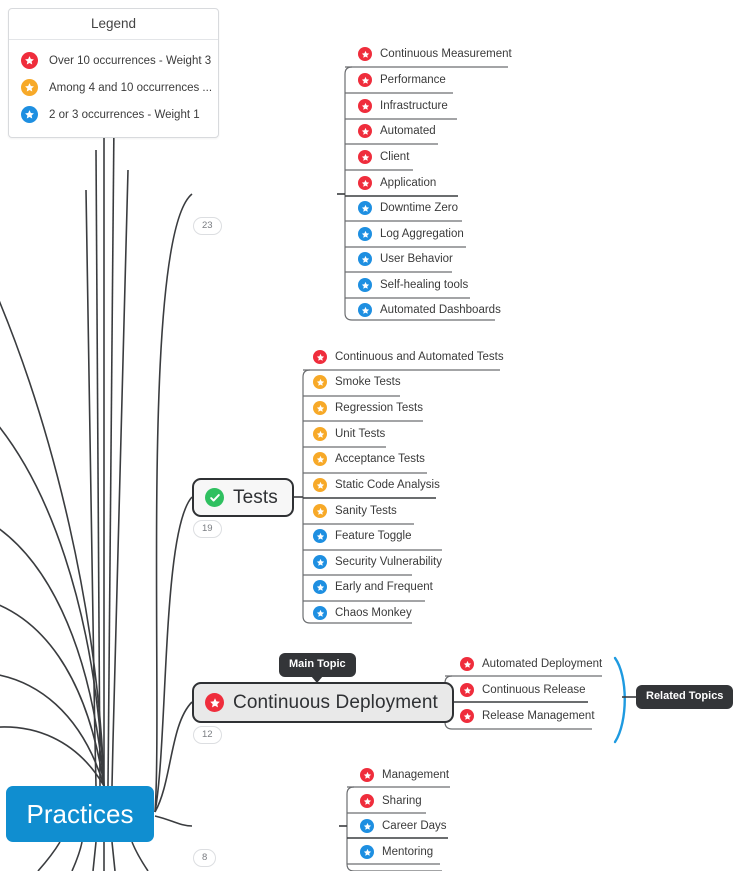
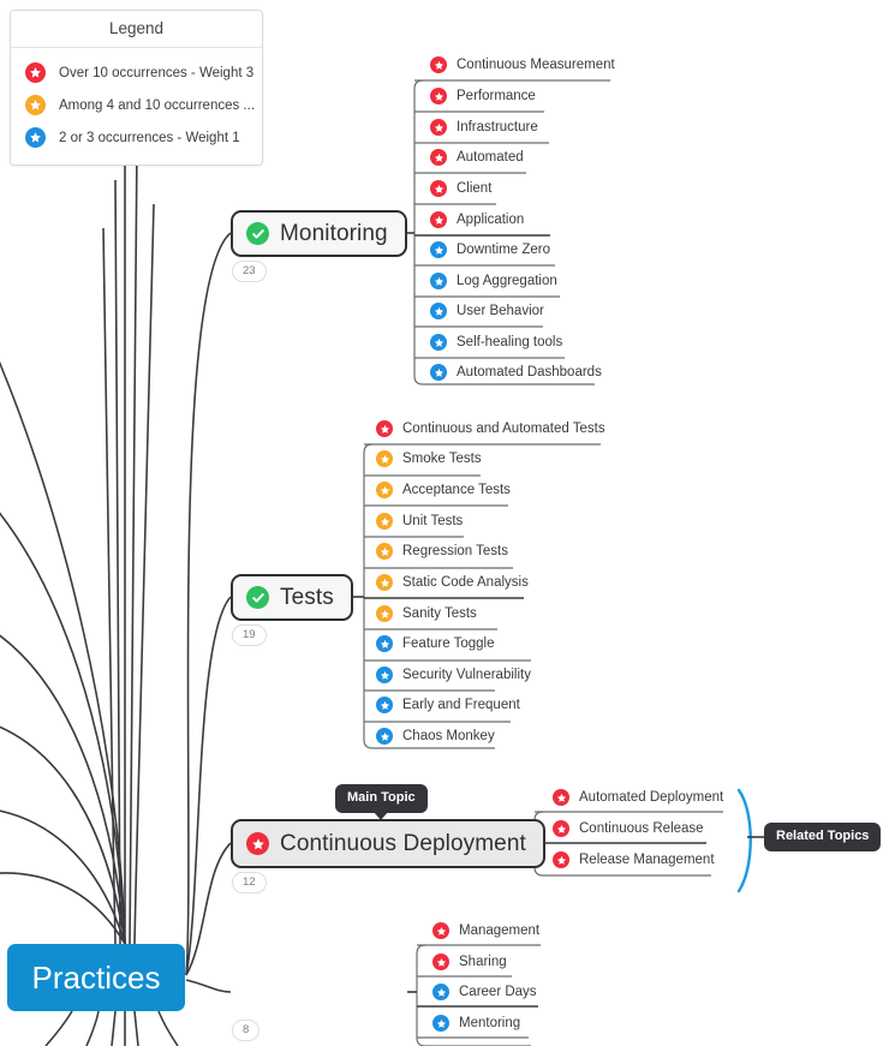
  Legend
  Over 10 occurrences - Weight 3
  Among 4 and 10 occurrences ...
  2 or 3 occurrences - Weight 1
  Practices
+ Monitoring
  23
  Continuous Measurement
  Performance
  Infrastructure
  Automated
  Client
  Application
  Downtime Zero
  Log Aggregation
  User Behavior
  Self-healing tools
  Automated Dashboards
  Tests
  19
  Continuous and Automated Tests
  Smoke Tests
- Regression Tests
+ Acceptance Tests
  Unit Tests
- Acceptance Tests
+ Regression Tests
  Static Code Analysis
  Sanity Tests
  Feature Toggle
  Security Vulnerability
  Early and Frequent
  Chaos Monkey
  Main Topic
  Continuous Deployment
  12
  Automated Deployment
  Continuous Release
  Release Management
  Related Topics
  8
  Management
  Sharing
  Career Days
  Mentoring
